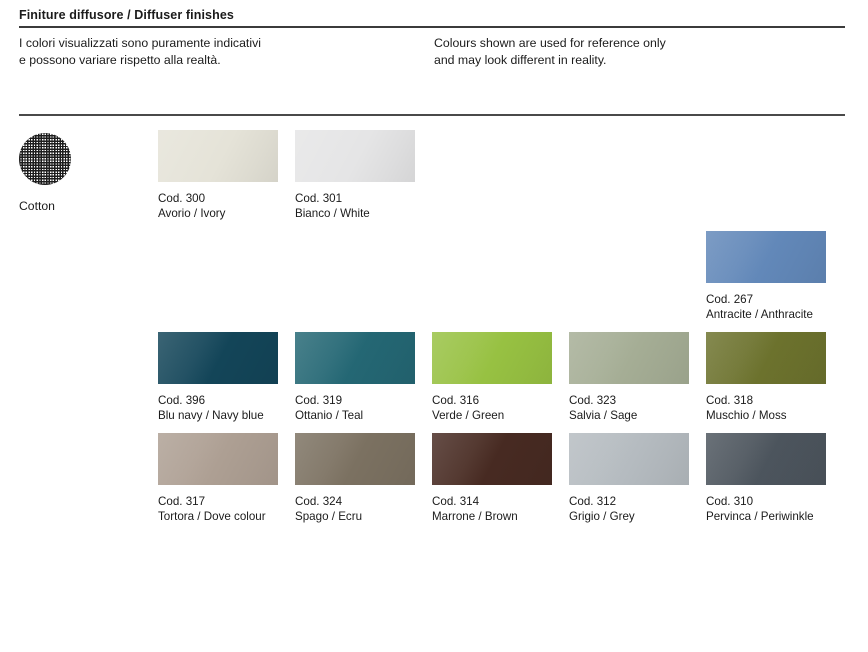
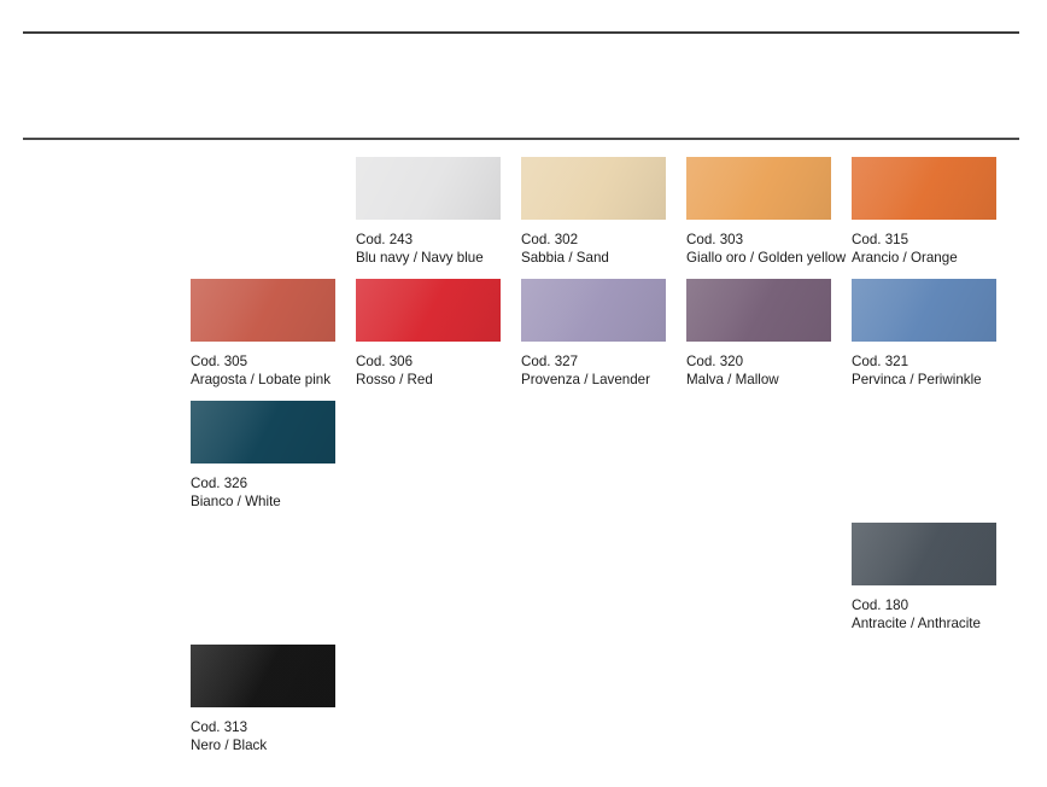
- Finiture diffusore / Diffuser finishes
- I colori visualizzati sono puramente indicativi
- e possono variare rispetto alla realtà.
- Colours shown are used for reference only
- and may look different in reality.
- Cotton
- Cod. 300
- Avorio / Ivory
- Cod. 301
+ Cod. 243
- Bianco / White
+ Blu navy / Navy blue
+ Cod. 302
+ Sabbia / Sand
+ Cod. 303
+ Giallo oro / Golden yellow
+ Cod. 315
+ Arancio / Orange
+ Cod. 305
+ Aragosta / Lobate pink
+ Cod. 306
+ Rosso / Red
+ Cod. 327
+ Provenza / Lavender
+ Cod. 320
+ Malva / Mallow
- Cod. 267
+ Cod. 321
- Antracite / Anthracite
+ Pervinca / Periwinkle
- Cod. 396
+ Cod. 326
- Blu navy / Navy blue
+ Bianco / White
- Cod. 319
- Ottanio / Teal
- Cod. 316
- Verde / Green
- Cod. 323
- Salvia / Sage
- Cod. 318
- Muschio / Moss
- Cod. 317
- Tortora / Dove colour
- Cod. 324
- Spago / Ecru
- Cod. 314
- Marrone / Brown
- Cod. 312
- Grigio / Grey
- Cod. 310
+ Cod. 180
- Pervinca / Periwinkle
+ Antracite / Anthracite
+ Cod. 313
+ Nero / Black
